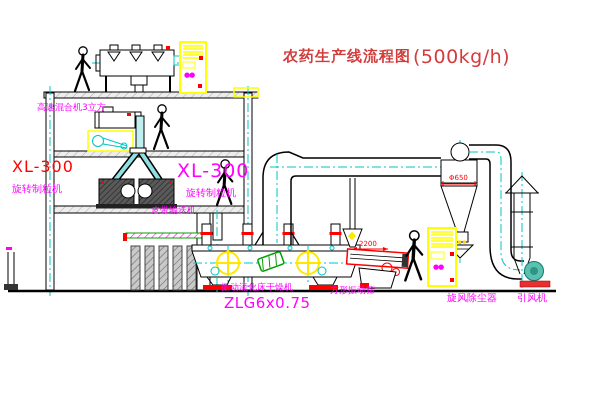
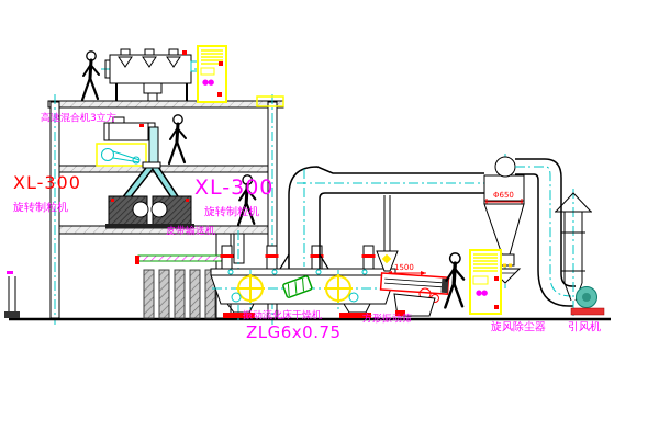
- 农药生产线流程图
- (500kg/h)
  高速混合机3立方
  XL-300
  旋转制粒机
  XL-300
  旋转制粒机
  皮带输送机
  振动流化床干燥机
  ZLG6x0.75
  方形振动筛
  旋风除尘器
  引风机
- 2200
+ 1500
  Φ650
  ●●
  ●●
